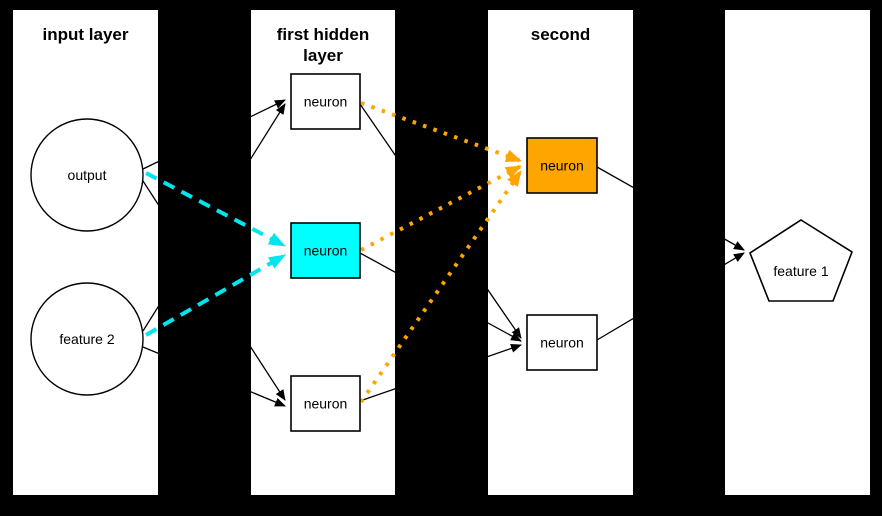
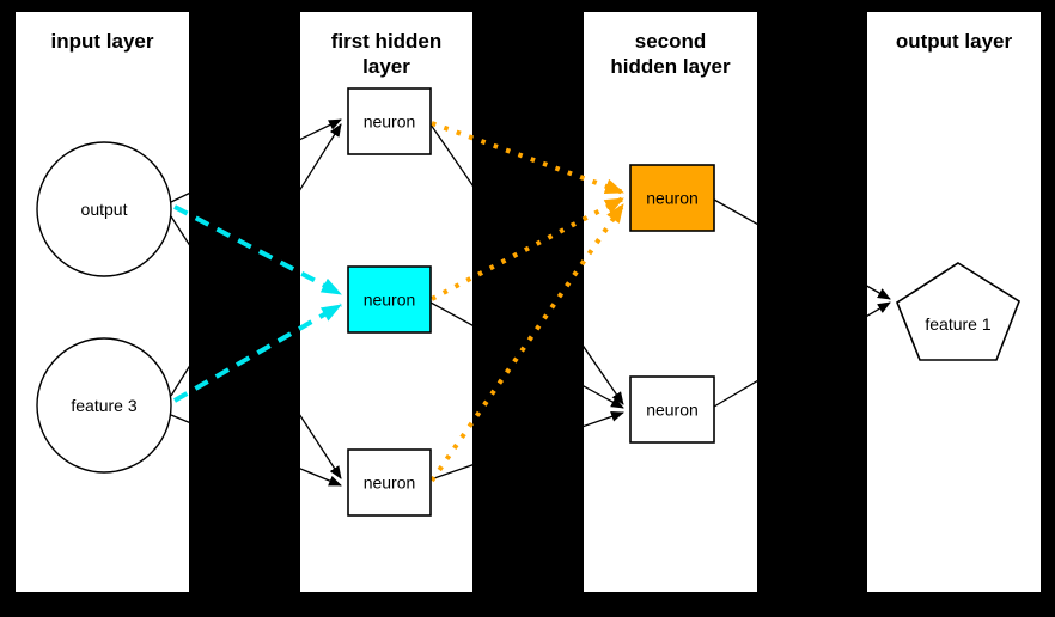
  input layer
  first hidden
  layer
  second
+ hidden layer
+ output layer
  output
- feature 2
+ feature 3
  neuron
  neuron
  neuron
  neuron
  neuron
  feature 1
